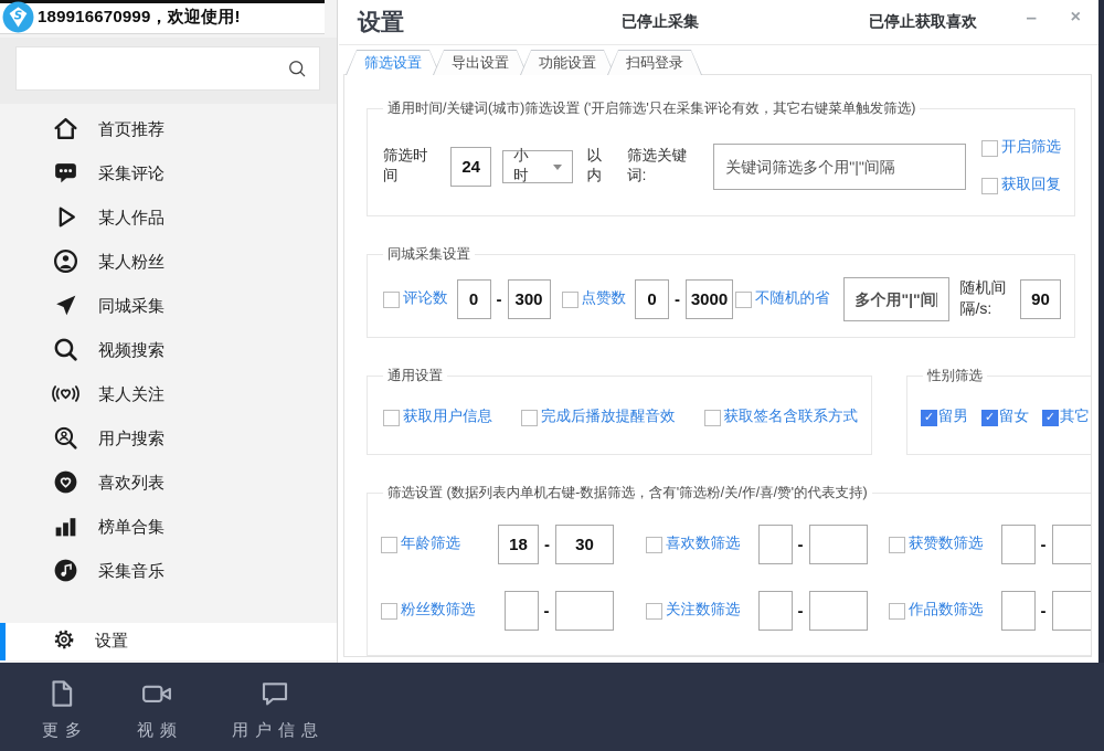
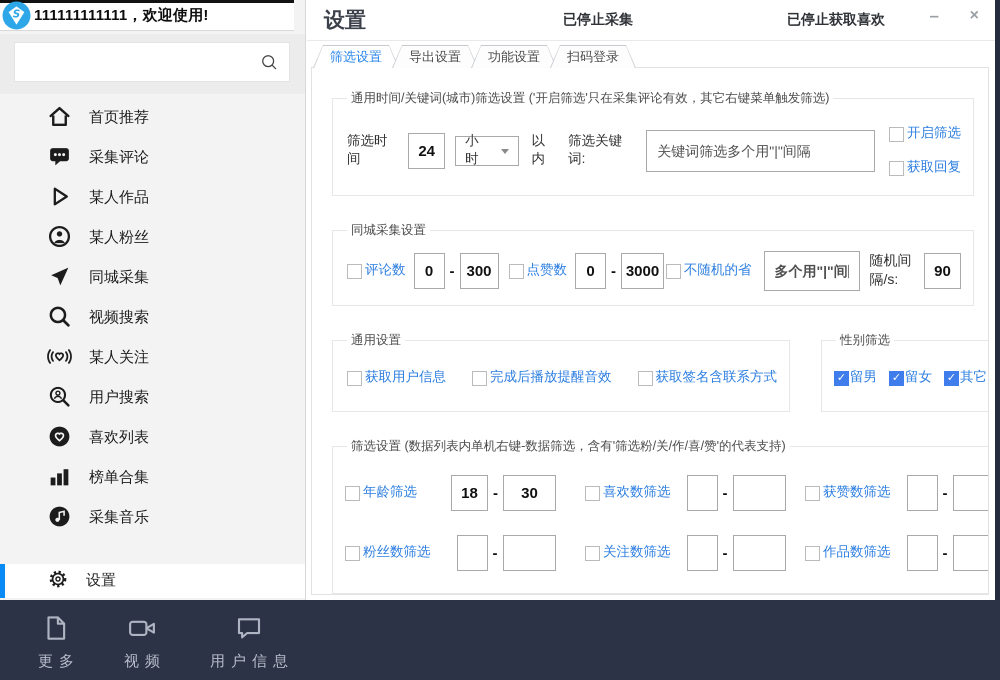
  S
- 189916670999，欢迎使用!
+ 111111111111，欢迎使用!
  首页推荐
  采集评论
  某人作品
  某人粉丝
  同城采集
  视频搜索
  某人关注
  用户搜索
  喜欢列表
  榜单合集
  采集音乐
  设置
  设置
  已停止采集
  已停止获取喜欢
  –
  ×
  筛选设置
  导出设置
  功能设置
  扫码登录
  通用时间/关键词(城市)筛选设置 ('开启筛选'只在采集评论有效，其它右键菜单触发筛选)
  筛选时间
  24
  小时
  以内
  筛选关键词:
  关键词筛选多个用"|"间隔
  开启筛选
  获取回复
  同城采集设置
  评论数
  0
  -
  300
  点赞数
  0
  -
  3000
  不随机的省
  多个用"|"间
  随机间隔/s:
  90
  通用设置
  获取用户信息
  完成后播放提醒音效
  获取签名含联系方式
  性别筛选
  ✓
  留男
  ✓
  留女
  ✓
  其它
  筛选设置 (数据列表内单机右键-数据筛选，含有'筛选粉/关/作/喜/赞'的代表支持)
  年龄筛选
  18
  -
  30
  喜欢数筛选
  -
  获赞数筛选
  -
  粉丝数筛选
  -
  关注数筛选
  -
  作品数筛选
  -
  更多
  视频
  用户信息
